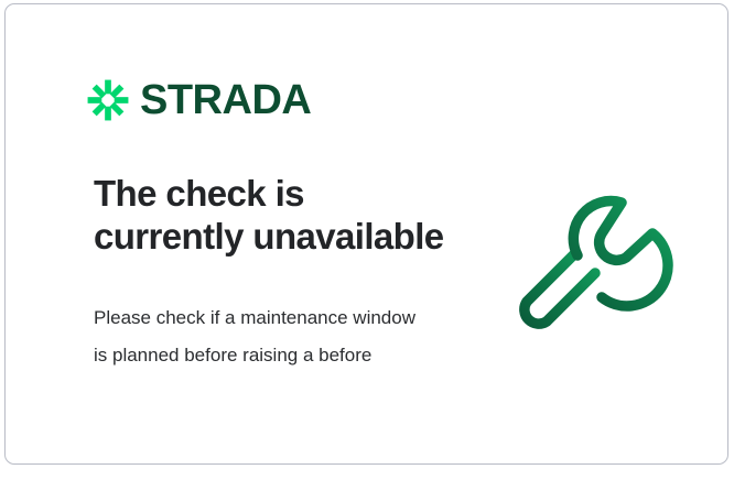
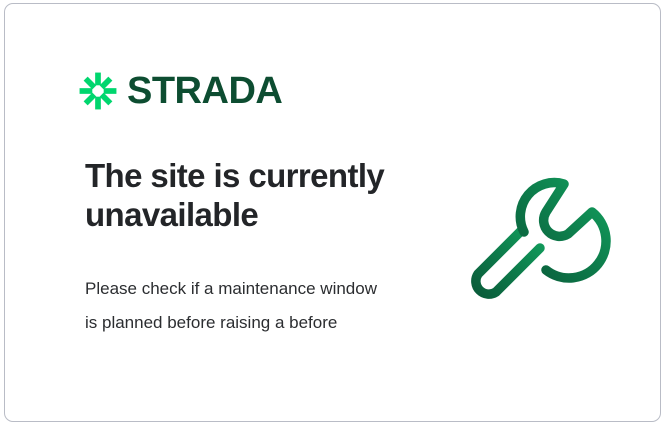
  STRADA
- The check is currently unavailable
+ The site is currently unavailable
  Please check if a maintenance window is planned before raising a before
